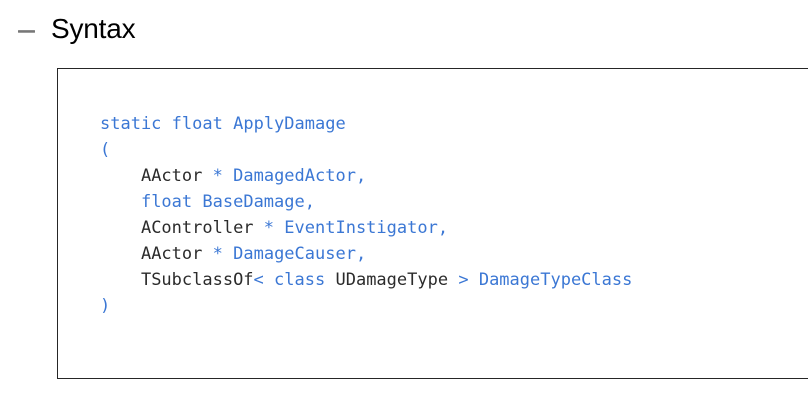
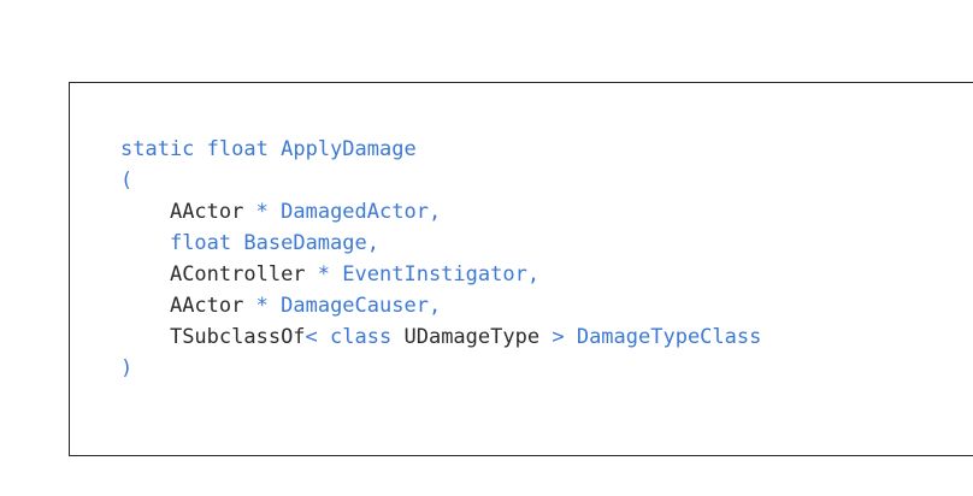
- Syntax
  static float ApplyDamage ( AActor * DamagedActor, float BaseDamage, AController * EventInstigator, AActor * DamageCauser, TSubclassOf< class UDamageType > DamageTypeClass )
